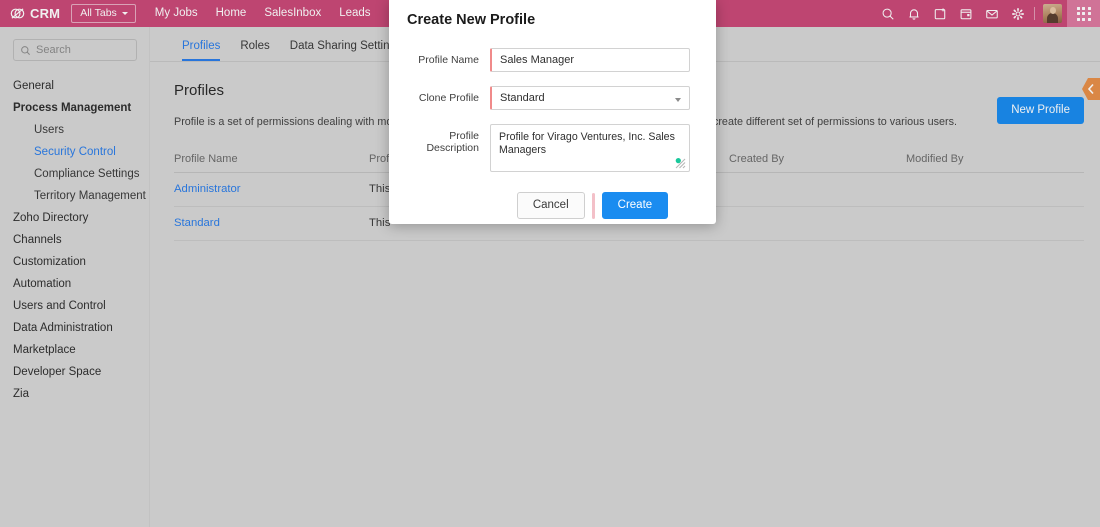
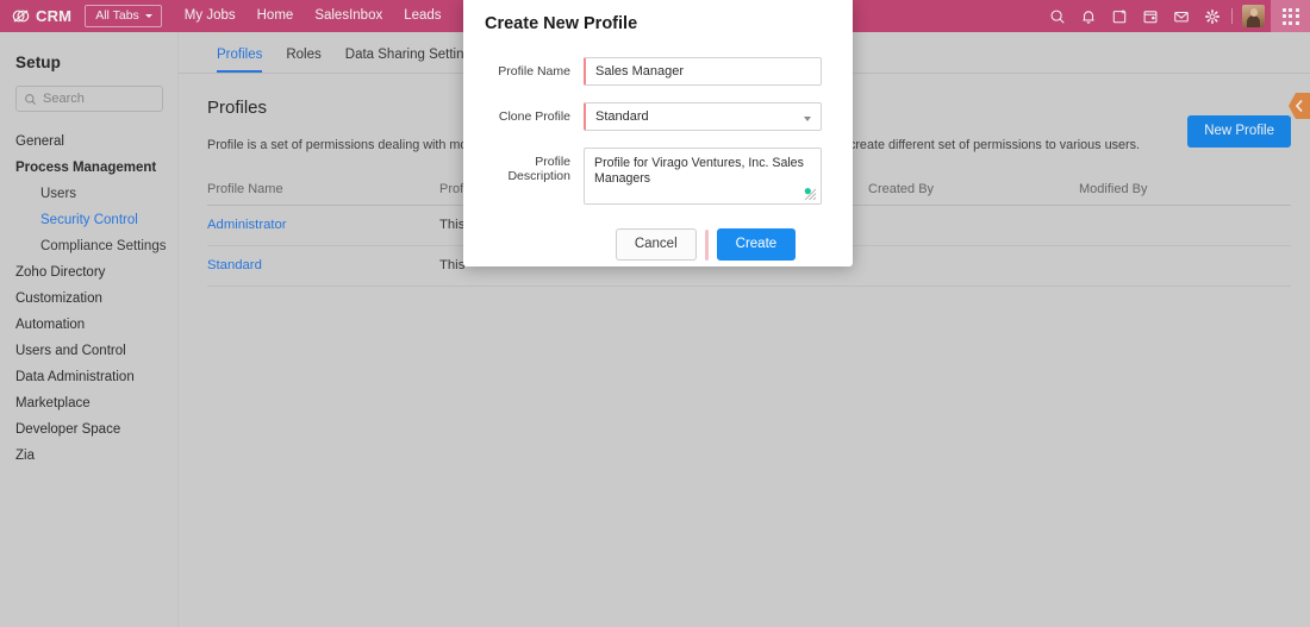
  CRM
  All Tabs
  My Jobs
  Home
  SalesInbox
  Leads
+ Setup
  Search
  General
  Process Management
  Users
  Security Control
  Compliance Settings
- Territory Management
  Zoho Directory
- Channels
  Customization
  Automation
  Users and Control
  Data Administration
  Marketplace
  Developer Space
  Zia
  Profiles
  Roles
  Data Sharing Settin
  Profiles
  New Profile
  Profile Name	Prof	Created By	Modified By
  Administrator	This
  Standard	This
  Create New Profile
  Profile Name
  Sales Manager
  Clone Profile
  Standard
  Profile Description
  Profile for Virago Ventures, Inc. Sales Managers
  Cancel
  Create
